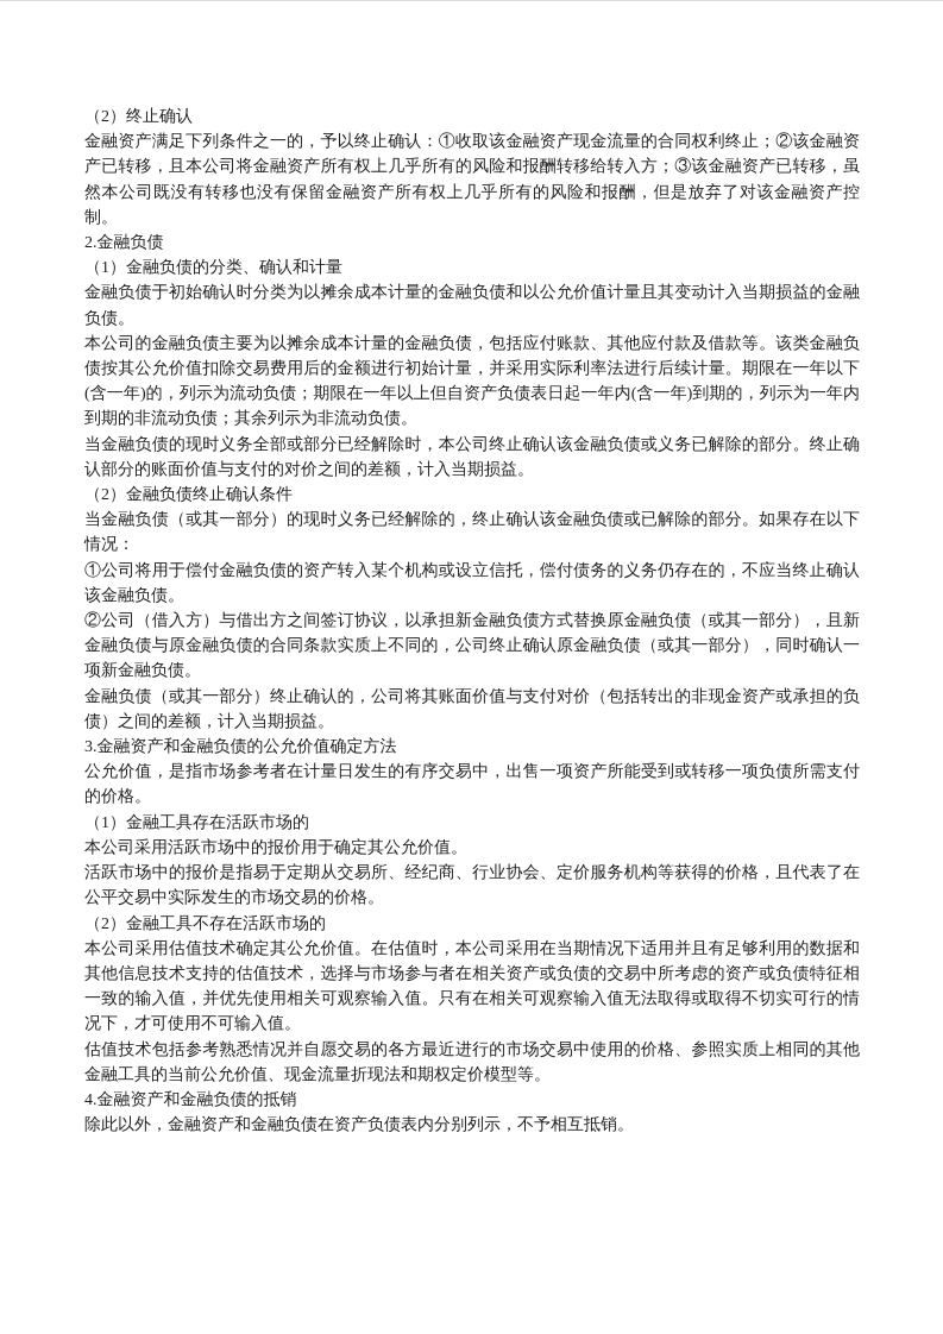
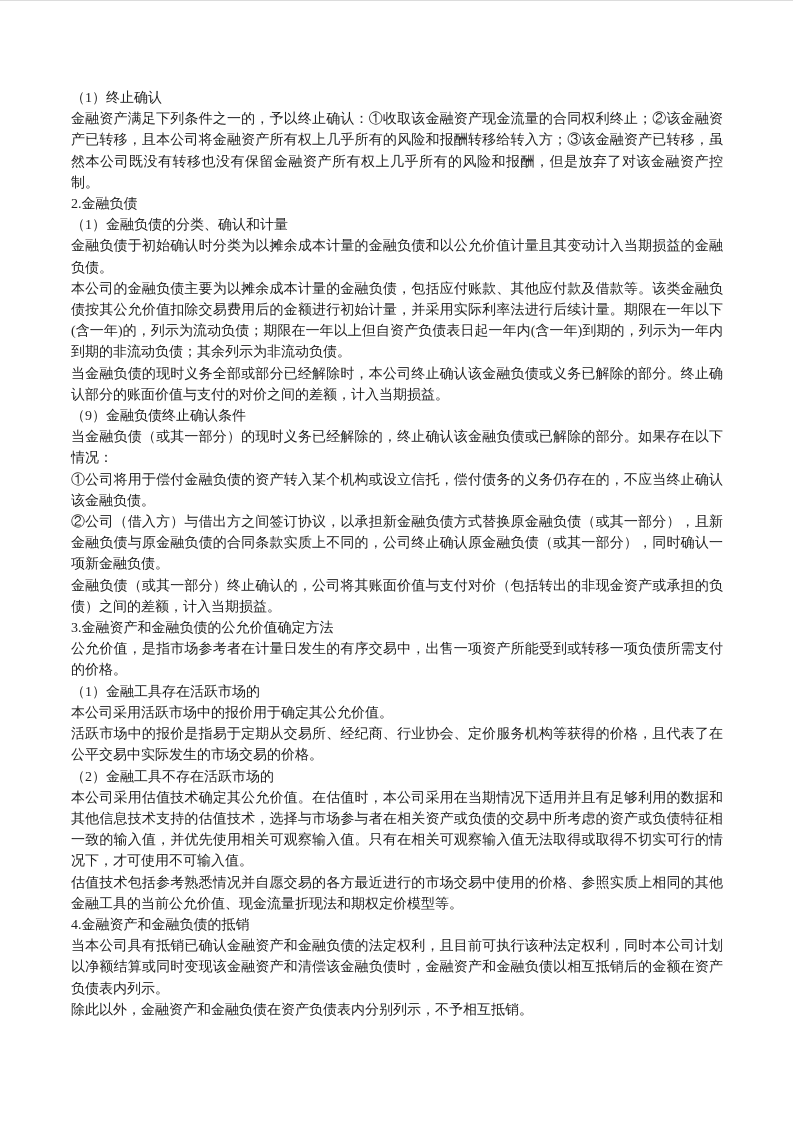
- （2）终止确认
+ （1）终止确认
  金融资产满足下列条件之一的，予以终止确认：①收取该金融资产现金流量的合同权利终止；②该金融资产已转移，且本公司将金融资产所有权上几乎所有的风险和报酬转移给转入方；③该金融资产已转移，虽然本公司既没有转移也没有保留金融资产所有权上几乎所有的风险和报酬，但是放弃了对该金融资产控制。
  2.金融负债
  （1）金融负债的分类、确认和计量
  金融负债于初始确认时分类为以摊余成本计量的金融负债和以公允价值计量且其变动计入当期损益的金融负债。
  本公司的金融负债主要为以摊余成本计量的金融负债，包括应付账款、其他应付款及借款等。该类金融负债按其公允价值扣除交易费用后的金额进行初始计量，并采用实际利率法进行后续计量。期限在一年以下(含一年)的，列示为流动负债；期限在一年以上但自资产负债表日起一年内(含一年)到期的，列示为一年内到期的非流动负债；其余列示为非流动负债。
  当金融负债的现时义务全部或部分已经解除时，本公司终止确认该金融负债或义务已解除的部分。终止确认部分的账面价值与支付的对价之间的差额，计入当期损益。
- （2）金融负债终止确认条件
+ （9）金融负债终止确认条件
  当金融负债（或其一部分）的现时义务已经解除的，终止确认该金融负债或已解除的部分。如果存在以下情况：
  ①公司将用于偿付金融负债的资产转入某个机构或设立信托，偿付债务的义务仍存在的，不应当终止确认该金融负债。
  ②公司（借入方）与借出方之间签订协议，以承担新金融负债方式替换原金融负债（或其一部分），且新金融负债与原金融负债的合同条款实质上不同的，公司终止确认原金融负债（或其一部分），同时确认一项新金融负债。
  金融负债（或其一部分）终止确认的，公司将其账面价值与支付对价（包括转出的非现金资产或承担的负债）之间的差额，计入当期损益。
  3.金融资产和金融负债的公允价值确定方法
  公允价值，是指市场参考者在计量日发生的有序交易中，出售一项资产所能受到或转移一项负债所需支付的价格。
  （1）金融工具存在活跃市场的
  本公司采用活跃市场中的报价用于确定其公允价值。
  活跃市场中的报价是指易于定期从交易所、经纪商、行业协会、定价服务机构等获得的价格，且代表了在公平交易中实际发生的市场交易的价格。
  （2）金融工具不存在活跃市场的
  本公司采用估值技术确定其公允价值。在估值时，本公司采用在当期情况下适用并且有足够利用的数据和其他信息技术支持的估值技术，选择与市场参与者在相关资产或负债的交易中所考虑的资产或负债特征相一致的输入值，并优先使用相关可观察输入值。只有在相关可观察输入值无法取得或取得不切实可行的情况下，才可使用不可输入值。
  估值技术包括参考熟悉情况并自愿交易的各方最近进行的市场交易中使用的价格、参照实质上相同的其他金融工具的当前公允价值、现金流量折现法和期权定价模型等。
  4.金融资产和金融负债的抵销
+ 当本公司具有抵销已确认金融资产和金融负债的法定权利，且目前可执行该种法定权利，同时本公司计划以净额结算或同时变现该金融资产和清偿该金融负债时，金融资产和金融负债以相互抵销后的金额在资产负债表内列示。
  除此以外，金融资产和金融负债在资产负债表内分别列示，不予相互抵销。
